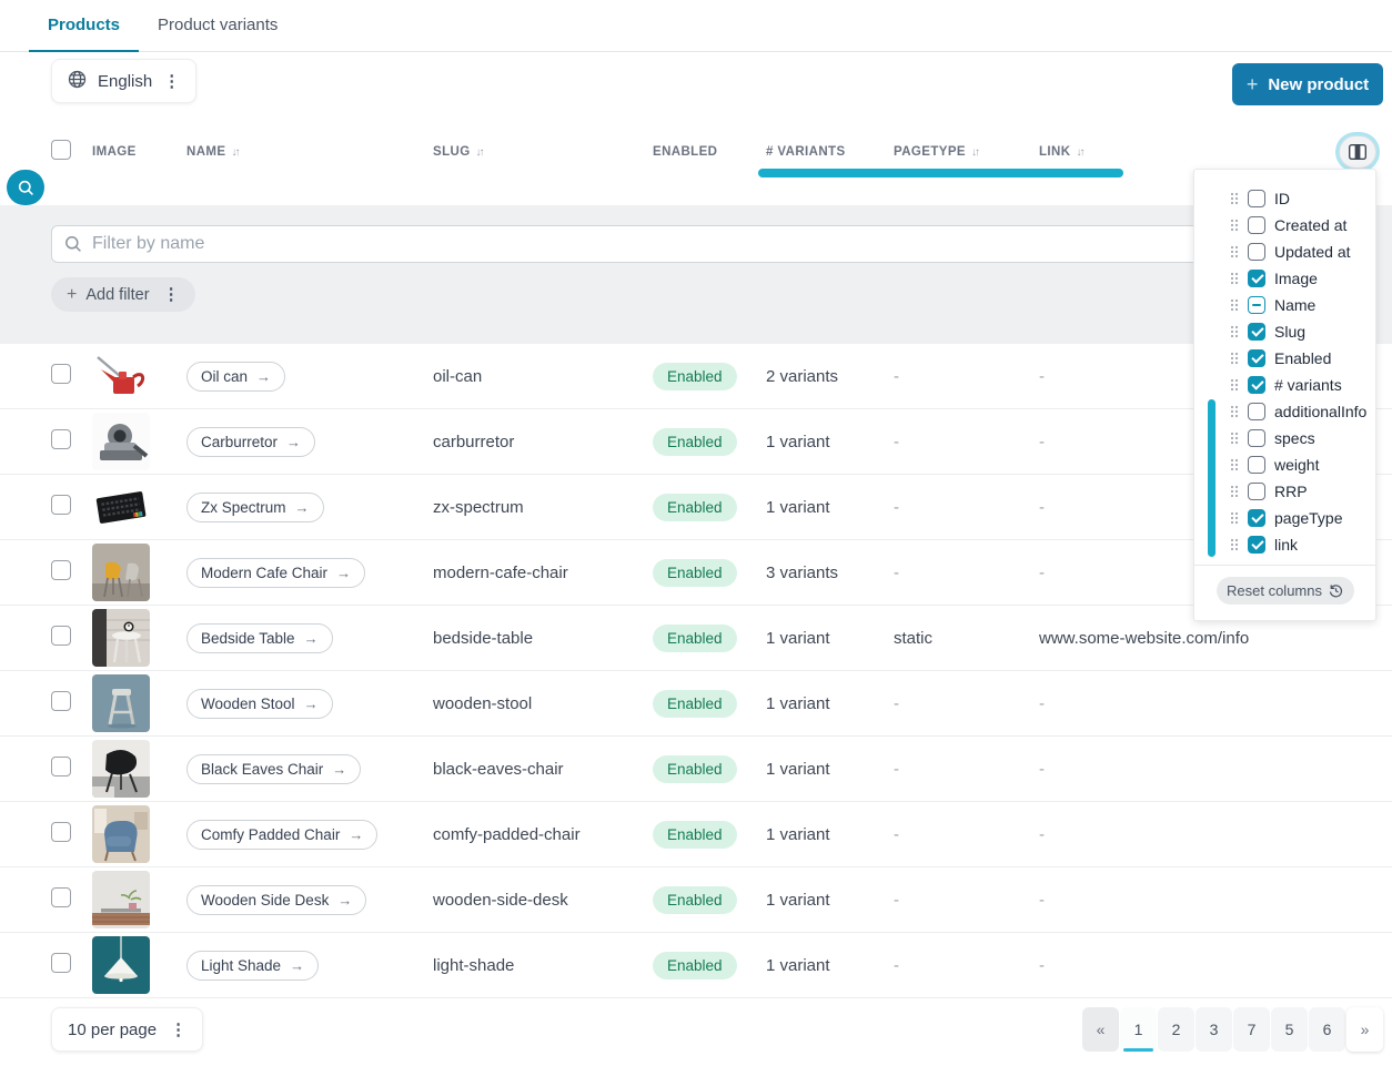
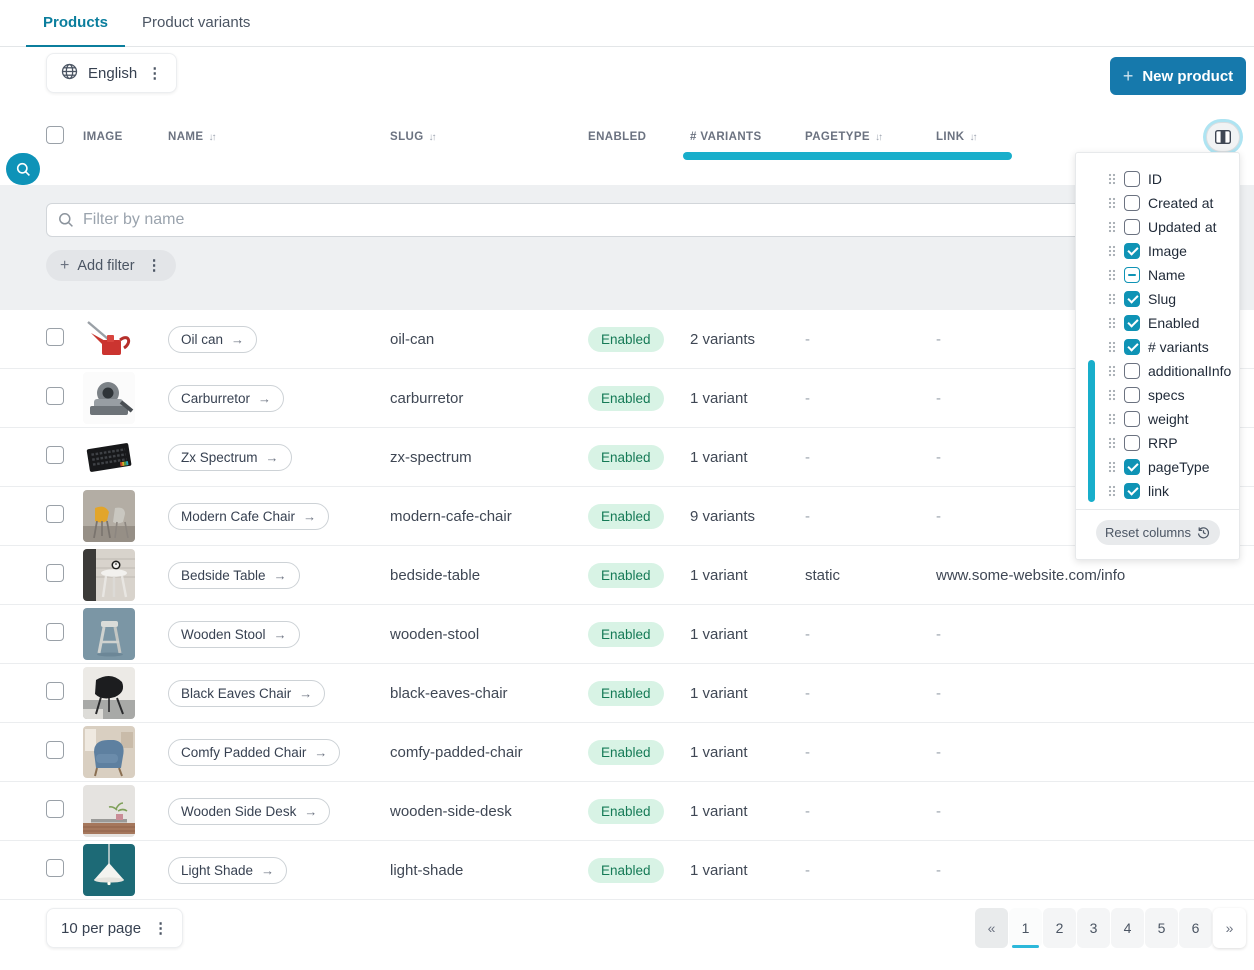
  Products
  Product variants
  English
  ⋮
  +
  New product
  IMAGE
  NAME
  ↓↑
  SLUG
  ↓↑
  ENABLED
  # VARIANTS
  PAGETYPE
  ↓↑
  LINK
  ↓↑
  Filter by name
  +
  Add filter
  ⋮
  Oil can
  →
  oil-can
  Enabled
  2 variants
  -
  -
  Carburretor
  →
  carburretor
  Enabled
  1 variant
  -
  -
  Zx Spectrum
  →
  zx-spectrum
  Enabled
  1 variant
  -
  -
  Modern Cafe Chair
  →
  modern-cafe-chair
  Enabled
- 3 variants
+ 9 variants
  -
  -
  Bedside Table
  →
  bedside-table
  Enabled
  1 variant
  static
  www.some-website.com/info
  Wooden Stool
  →
  wooden-stool
  Enabled
  1 variant
  -
  -
  Black Eaves Chair
  →
  black-eaves-chair
  Enabled
  1 variant
  -
  -
  Comfy Padded Chair
  →
  comfy-padded-chair
  Enabled
  1 variant
  -
  -
  Wooden Side Desk
  →
  wooden-side-desk
  Enabled
  1 variant
  -
  -
  Light Shade
  →
  light-shade
  Enabled
  1 variant
  -
  -
  10 per page
  ⋮
  «
  1
  2
  3
- 7
+ 4
  5
  6
  »
  ID
  Created at
  Updated at
  Image
  Name
  Slug
  Enabled
  # variants
  additionalInfo
  specs
  weight
  RRP
  pageType
  link
  Reset columns
